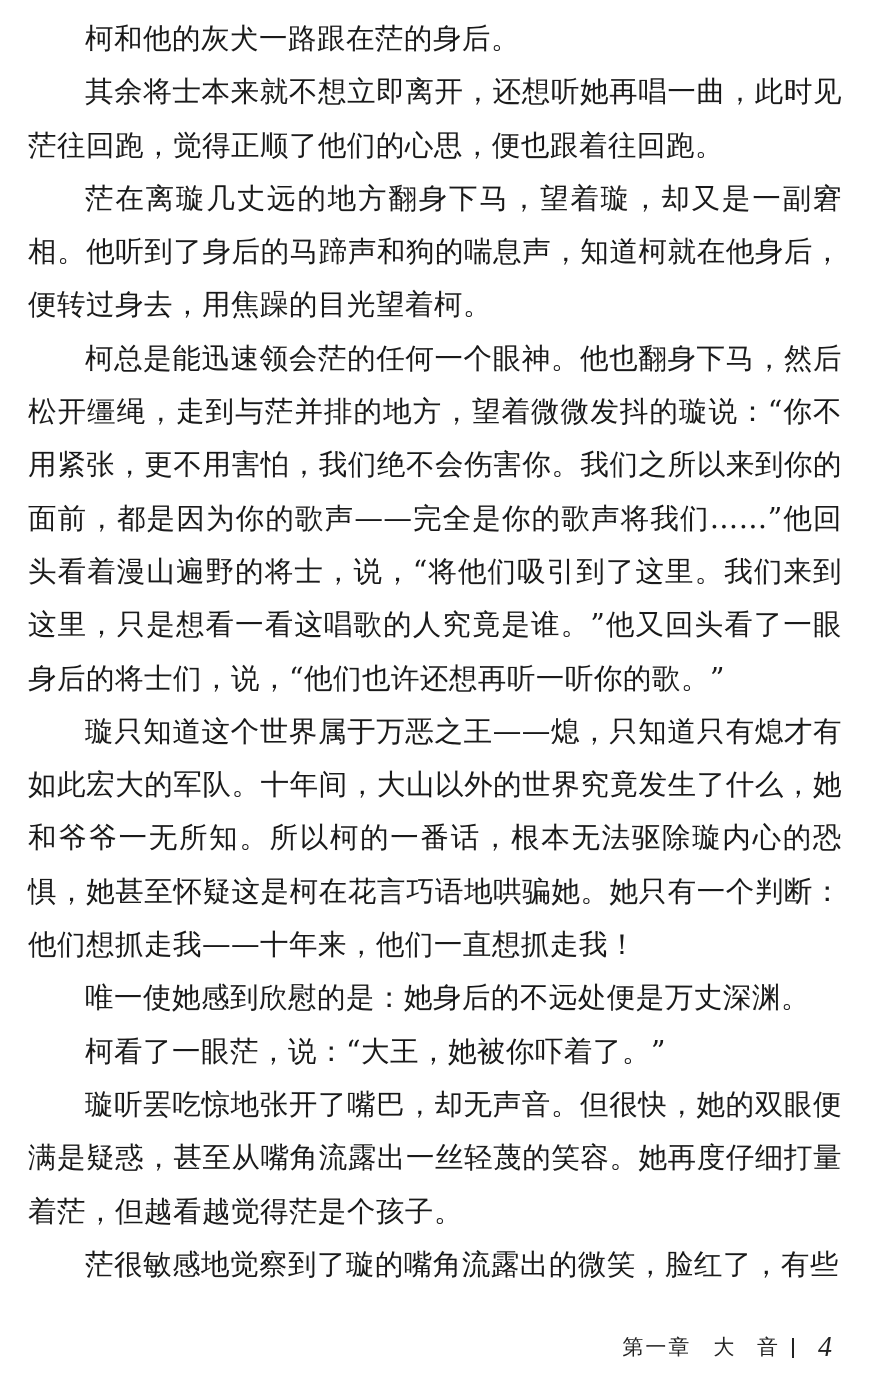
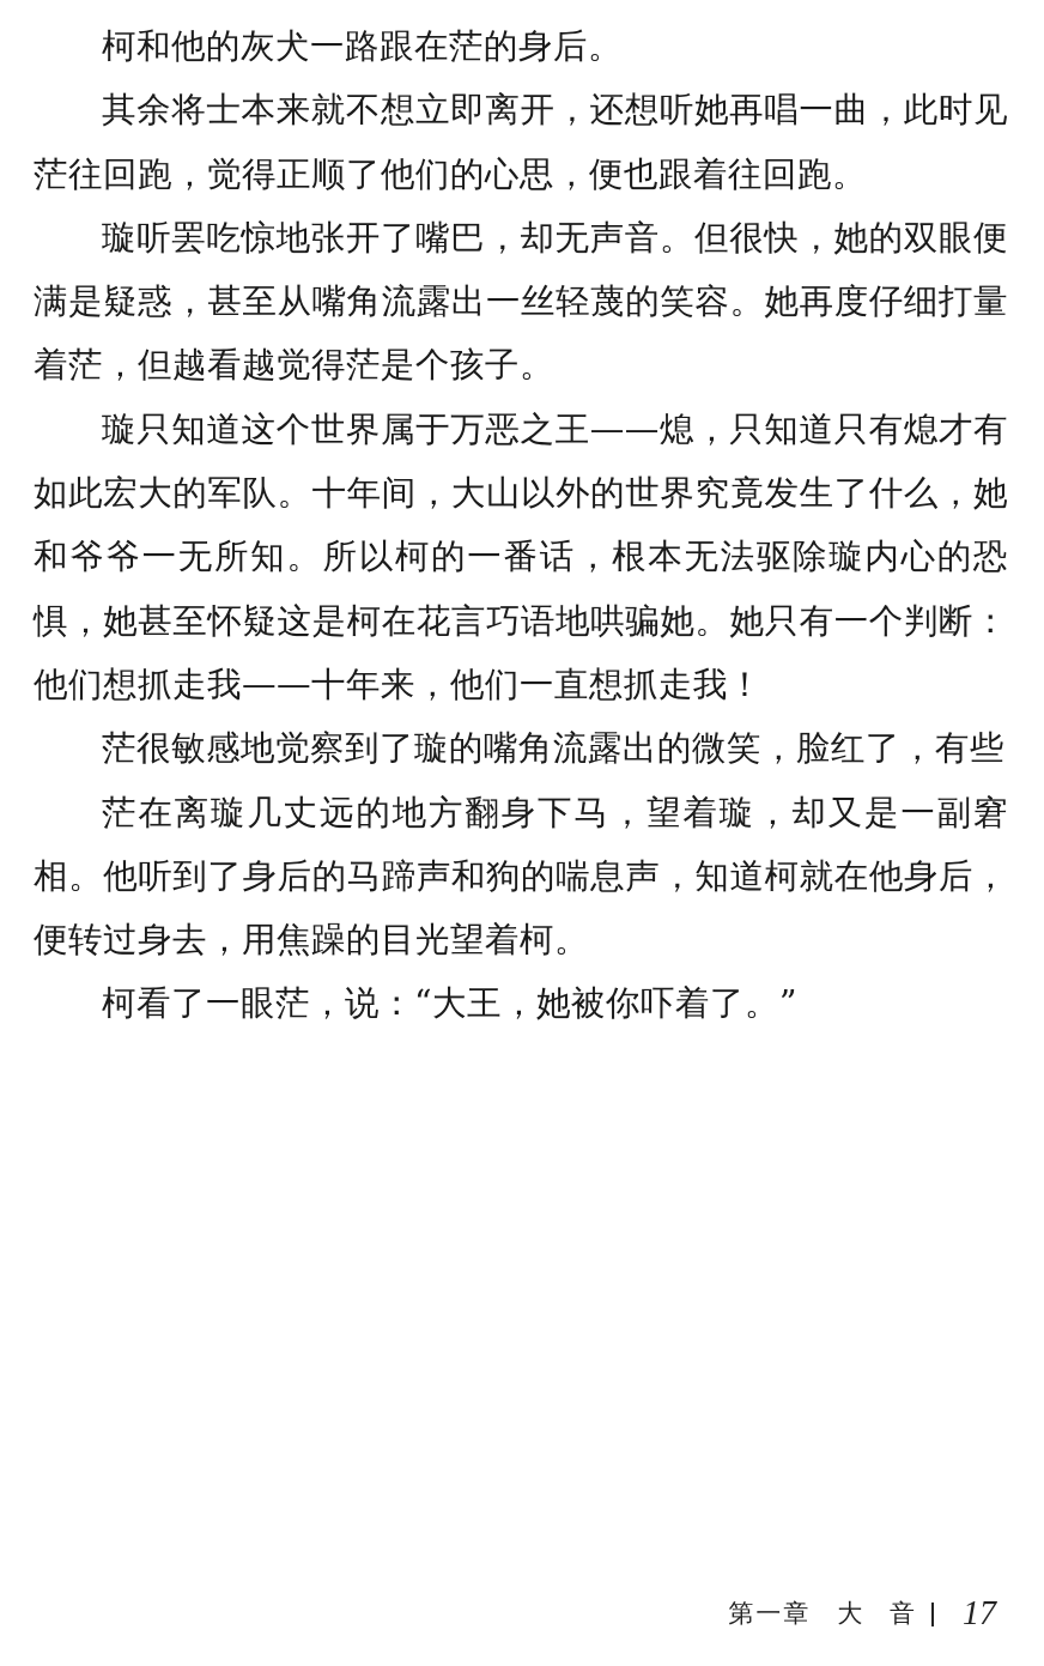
  柯和他的灰犬一路跟在茫的身后。
  其余将士本来就不想立即离开，还想听她再唱一曲，此时见茫往回跑，觉得正顺了他们的心思，便也跟着往回跑。
- 茫在离璇几丈远的地方翻身下马，望着璇，却又是一副窘相。他听到了身后的马蹄声和狗的喘息声，知道柯就在他身后，便转过身去，用焦躁的目光望着柯。
+ 璇听罢吃惊地张开了嘴巴，却无声音。但很快，她的双眼便满是疑惑，甚至从嘴角流露出一丝轻蔑的笑容。她再度仔细打量着茫，但越看越觉得茫是个孩子。
- 柯总是能迅速领会茫的任何一个眼神。他也翻身下马，然后松开缰绳，走到与茫并排的地方，望着微微发抖的璇说：“你不用紧张，更不用害怕，我们绝不会伤害你。我们之所以来到你的面前，都是因为你的歌声——完全是你的歌声将我们……”他回头看着漫山遍野的将士，说，“将他们吸引到了这里。我们来到这里，只是想看一看这唱歌的人究竟是谁。”他又回头看了一眼身后的将士们，说，“他们也许还想再听一听你的歌。”
  璇只知道这个世界属于万恶之王——熄，只知道只有熄才有如此宏大的军队。十年间，大山以外的世界究竟发生了什么，她和爷爷一无所知。所以柯的一番话，根本无法驱除璇内心的恐惧，她甚至怀疑这是柯在花言巧语地哄骗她。她只有一个判断：他们想抓走我——十年来，他们一直想抓走我！
- 唯一使她感到欣慰的是：她身后的不远处便是万丈深渊。
- 柯看了一眼茫，说：“大王，她被你吓着了。”
+ 茫很敏感地觉察到了璇的嘴角流露出的微笑，脸红了，有些
- 璇听罢吃惊地张开了嘴巴，却无声音。但很快，她的双眼便满是疑惑，甚至从嘴角流露出一丝轻蔑的笑容。她再度仔细打量着茫，但越看越觉得茫是个孩子。
+ 茫在离璇几丈远的地方翻身下马，望着璇，却又是一副窘相。他听到了身后的马蹄声和狗的喘息声，知道柯就在他身后，便转过身去，用焦躁的目光望着柯。
- 茫很敏感地觉察到了璇的嘴角流露出的微笑，脸红了，有些
+ 柯看了一眼茫，说：“大王，她被你吓着了。”
  第一章
  大 音
- 4
+ 17
